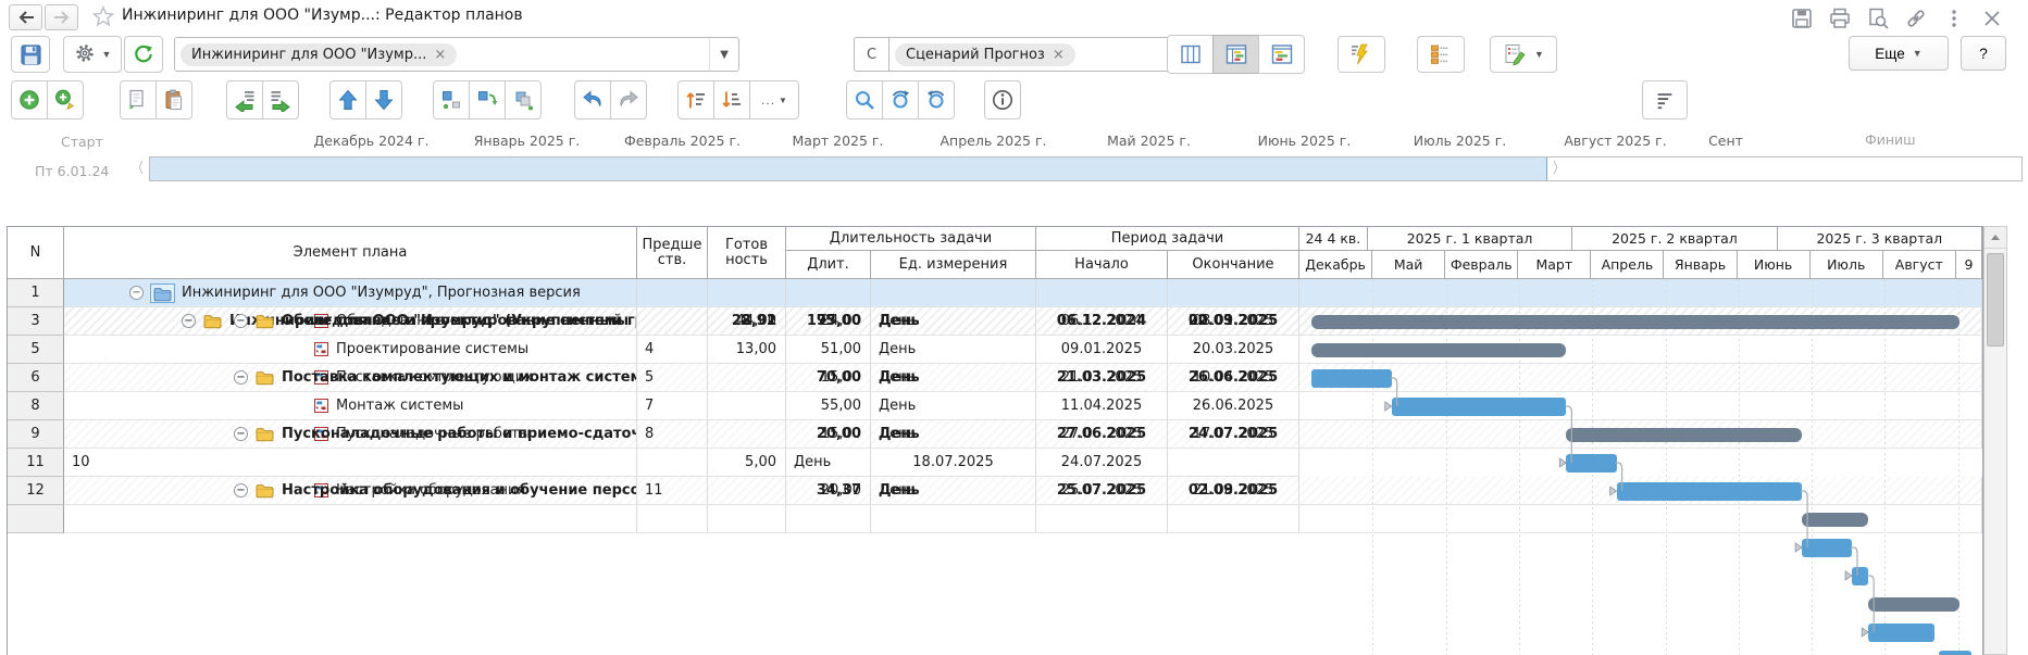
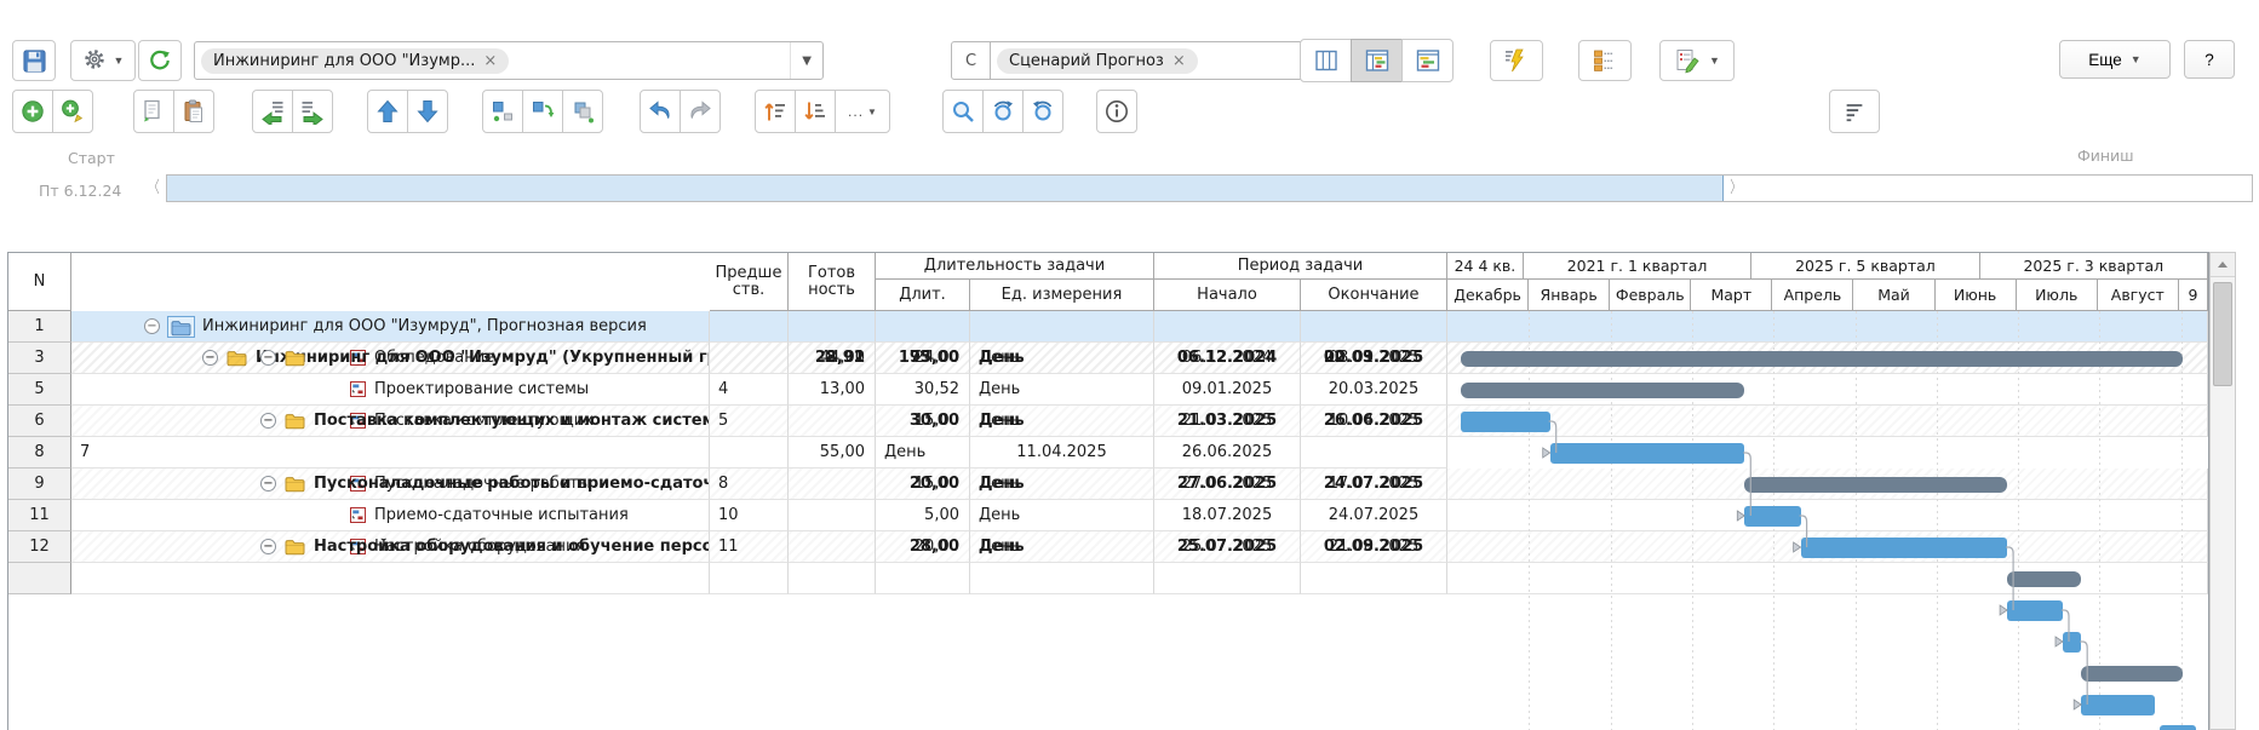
- Инжиниринг для ООО "Изумр...: Редактор планов
  ▼
  Инжиниринг для ООО "Изумр...
  ×
  ▼
  С
  Сценарий Прогноз
  ×
  ▼
  Еще
  ▼
  ?
  ...
  ▼
  Старт
- Пт 6.01.24
+ Пт 6.12.24
- Декабрь 2024 г.
- Январь 2025 г.
- Февраль 2025 г.
- Март 2025 г.
- Апрель 2025 г.
- Май 2025 г.
- Июнь 2025 г.
- Июль 2025 г.
- Август 2025 г.
- Сент
  Финиш
  〈
  〉
  N
- Элемент плана
  Предше
  ств.
  Готов
  ность
  Длительность задачи
  Длит.
  Ед. измерения
  Период задачи
  Начало
  Окончание
  24 4 кв.
- 2025 г. 1 квартал
+ 2021 г. 1 квартал
- 2025 г. 2 квартал
+ 2025 г. 5 квартал
  2025 г. 3 квартал
  Декабрь
- Май
+ Январь
  Февраль
  Март
  Апрель
- Январь
+ Май
  Июнь
  Июль
  Август
  9
  1
  −
  Инжиниринг для ООО "Изумруд", Прогнозная версия
  3
  −
- Обследование и проектирование системы
  22,92
  75,00
  День
  06.12.2024
  20.03.2025
  5
  Проектирование системы
  4
  13,00
- 51,00
+ 30,52
  День
  09.01.2025
  20.03.2025
  6
  −
  Поставка комплектующих и монтаж систем
- 70,00
+ 30,00
  День
  21.03.2025
  26.06.2025
  8
- Монтаж системы
  7
  55,00
  День
  11.04.2025
  26.06.2025
  9
  −
  Пусконаладочные работы и приемо-сдаточ
  20,00
  День
  27.06.2025
  24.07.2025
  11
+ Приемо-сдаточные испытания
  10
  5,00
  День
  18.07.2025
  24.07.2025
  12
  −
  Настройка оборудования и обучение персо
- 34,37
+ 28,00
  День
  25.07.2025
  02.09.2025
